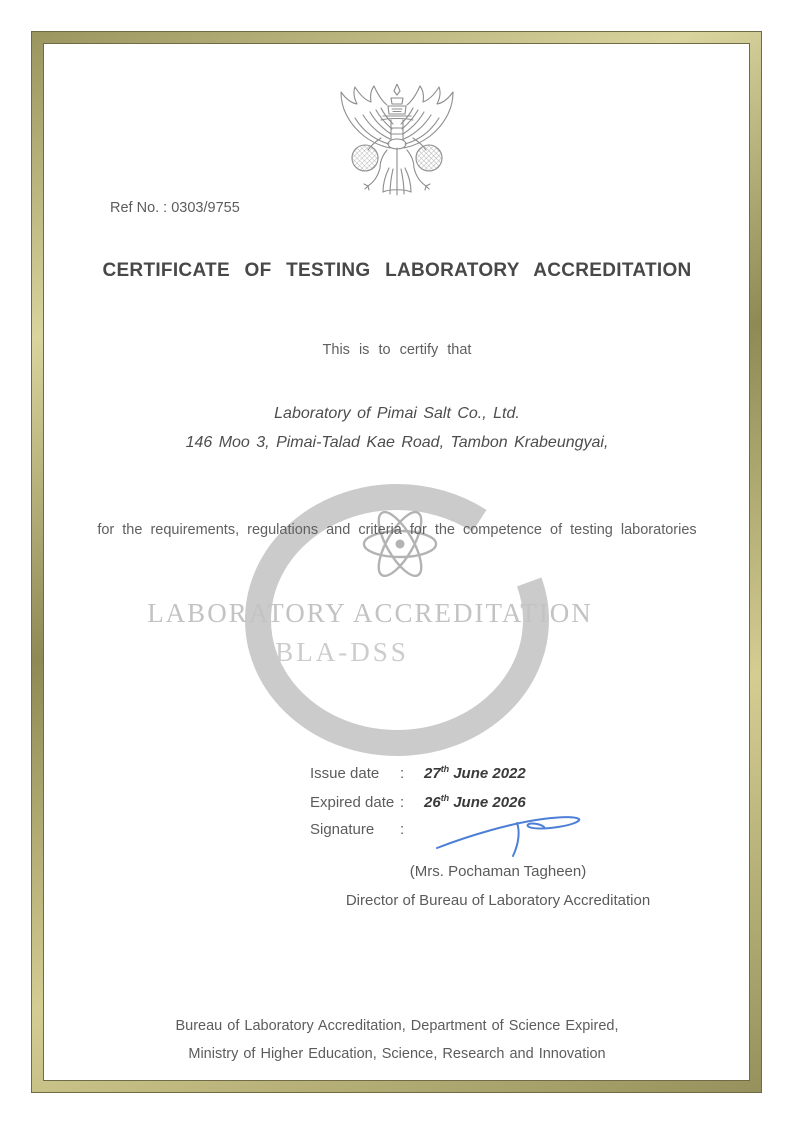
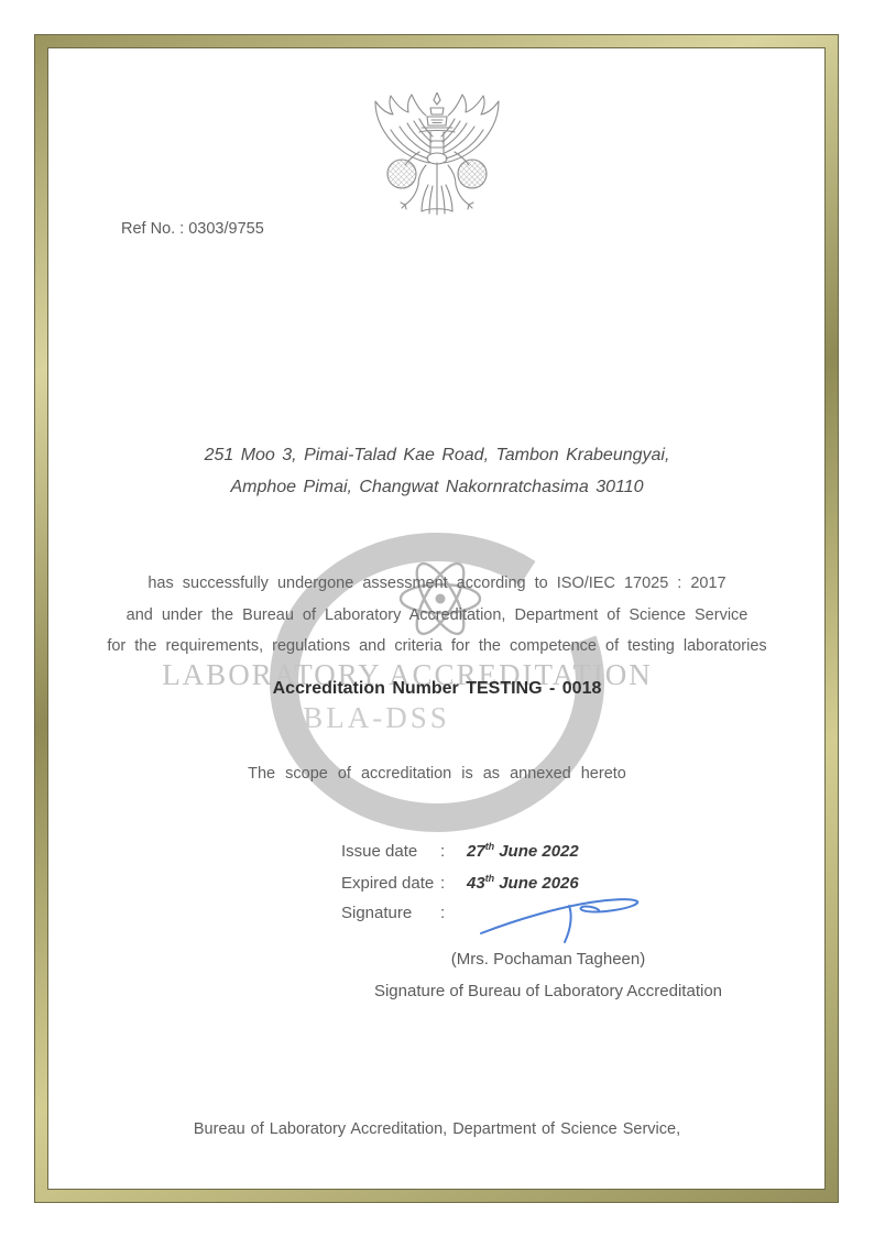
  LABORATORY ACCREDITATION
  BLA-DSS
  Ref No. : 0303/9755
- CERTIFICATE OF TESTING LABORATORY ACCREDITATION
- This is to certify that
- Laboratory of Pimai Salt Co., Ltd.
- 146 Moo 3, Pimai-Talad Kae Road, Tambon Krabeungyai,
+ 251 Moo 3, Pimai-Talad Kae Road, Tambon Krabeungyai,
+ Amphoe Pimai, Changwat Nakornratchasima 30110
+ has successfully undergone assessment according to ISO/IEC 17025 : 2017
+ and under the Bureau of Laboratory Accreditation, Department of Science Service
  for the requirements, regulations and criteria for the competence of testing laboratories
+ Accreditation Number TESTING - 0018
+ The scope of accreditation is as annexed hereto
  Issue date
  :
  27th June 2022
  Expired date
  :
- 26th June 2026
+ 43th June 2026
  Signature
  :
  (Mrs. Pochaman Tagheen)
- Director of Bureau of Laboratory Accreditation
+ Signature of Bureau of Laboratory Accreditation
- Bureau of Laboratory Accreditation, Department of Science Expired,
+ Bureau of Laboratory Accreditation, Department of Science Service,
- Ministry of Higher Education, Science, Research and Innovation
